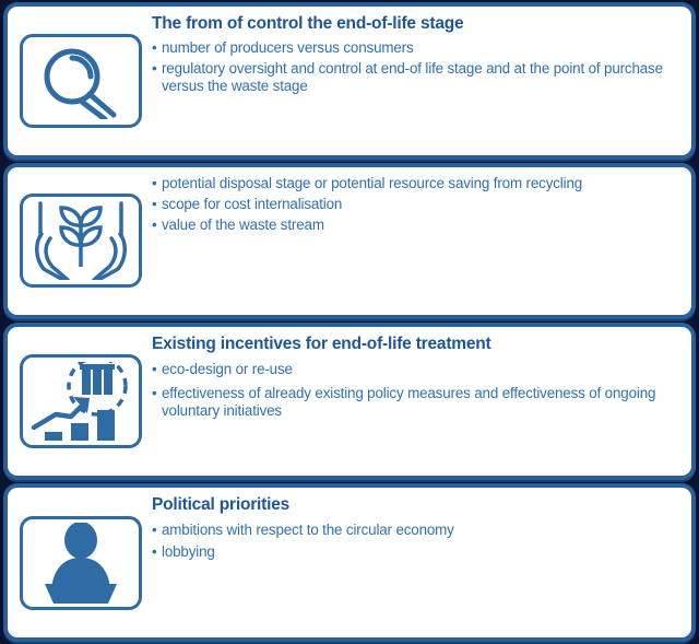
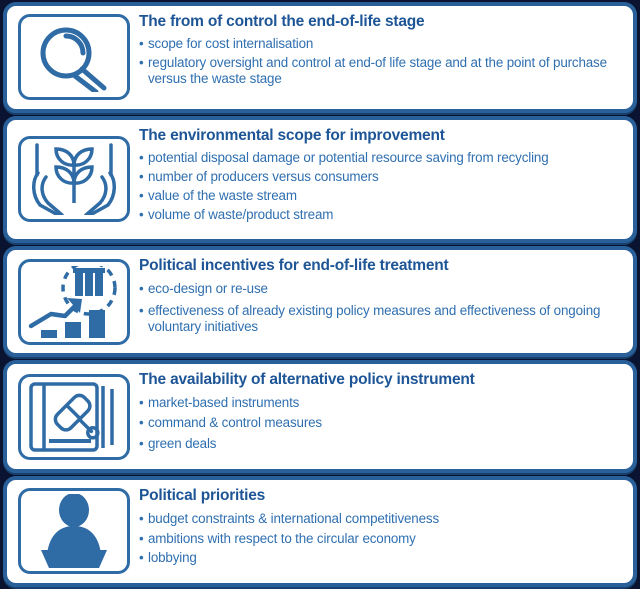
  The from of control the end-of-life stage
- number of producers versus consumers
+ scope for cost internalisation
  regulatory oversight and control at end-of life stage and at the point of purchase versus the waste stage
+ The environmental scope for improvement
- potential disposal stage or potential resource saving from recycling
+ potential disposal damage or potential resource saving from recycling
- scope for cost internalisation
+ number of producers versus consumers
  value of the waste stream
+ volume of waste/product stream
- Existing incentives for end-of-life treatment
+ Political incentives for end-of-life treatment
  eco-design or re-use
  effectiveness of already existing policy measures and effectiveness of ongoing voluntary initiatives
+ The availability of alternative policy instrument
+ market-based instruments
+ command & control measures
+ green deals
  Political priorities
+ budget constraints & international competitiveness
  ambitions with respect to the circular economy
  lobbying
